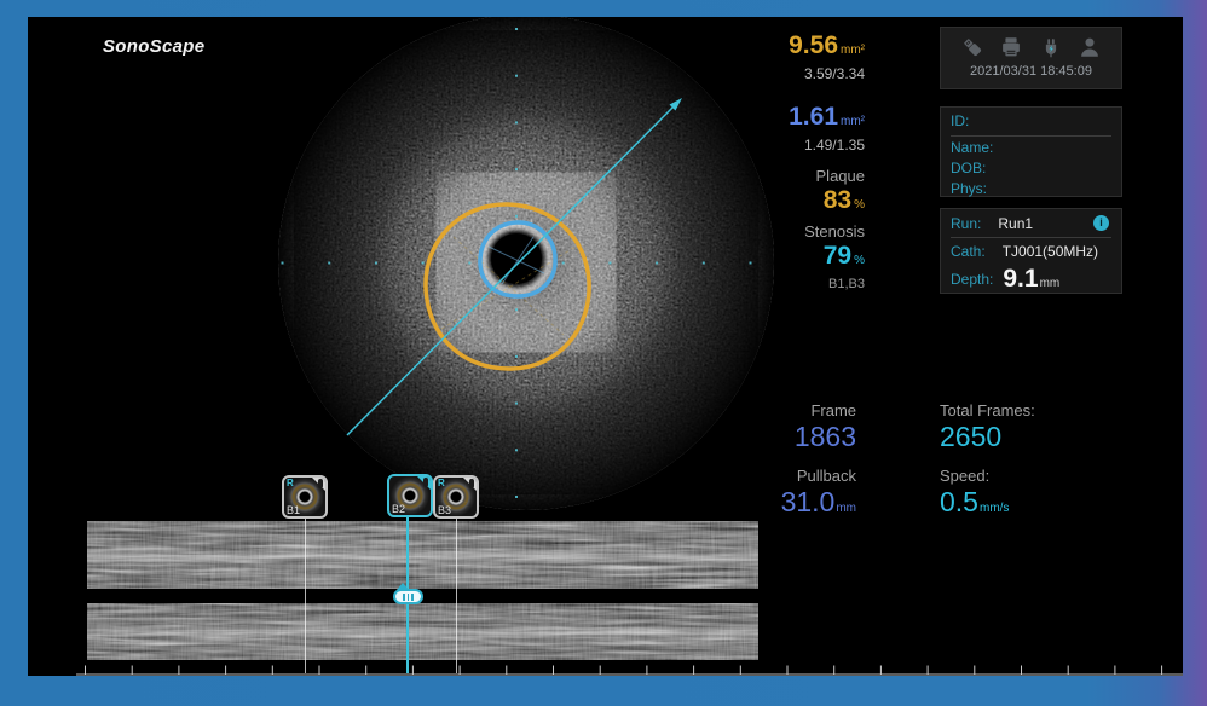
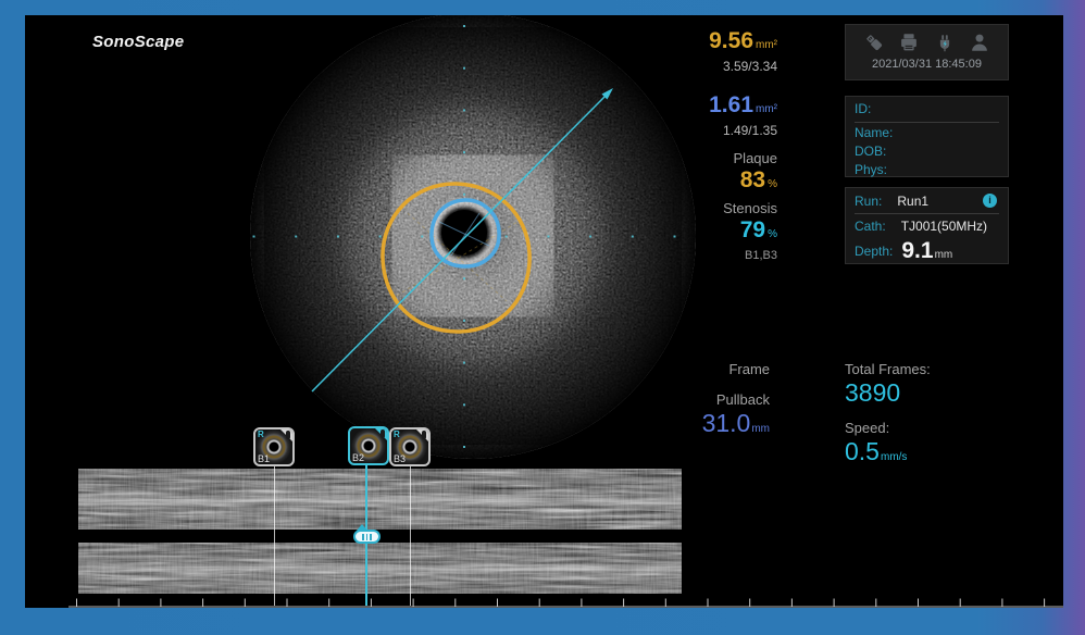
  SonoScape
  9.56 mm²
  3.59/3.34
  1.61 mm²
  1.49/1.35
  Plaque
  83 %
  Stenosis
  79 %
  B1,B3
  Frame
- 1863
  Pullback
  31.0mm
  Total Frames:
- 2650
+ 3890
  Speed:
  0.5mm/s
  2021/03/31 18:45:09
  ID:
  Name:
  DOB:
  Phys:
  Run:
  Run1
  i
  Cath:
  TJ001(50MHz)
  Depth:
  9.1
  mm
  R
  B1
  B2
  R
  B3
